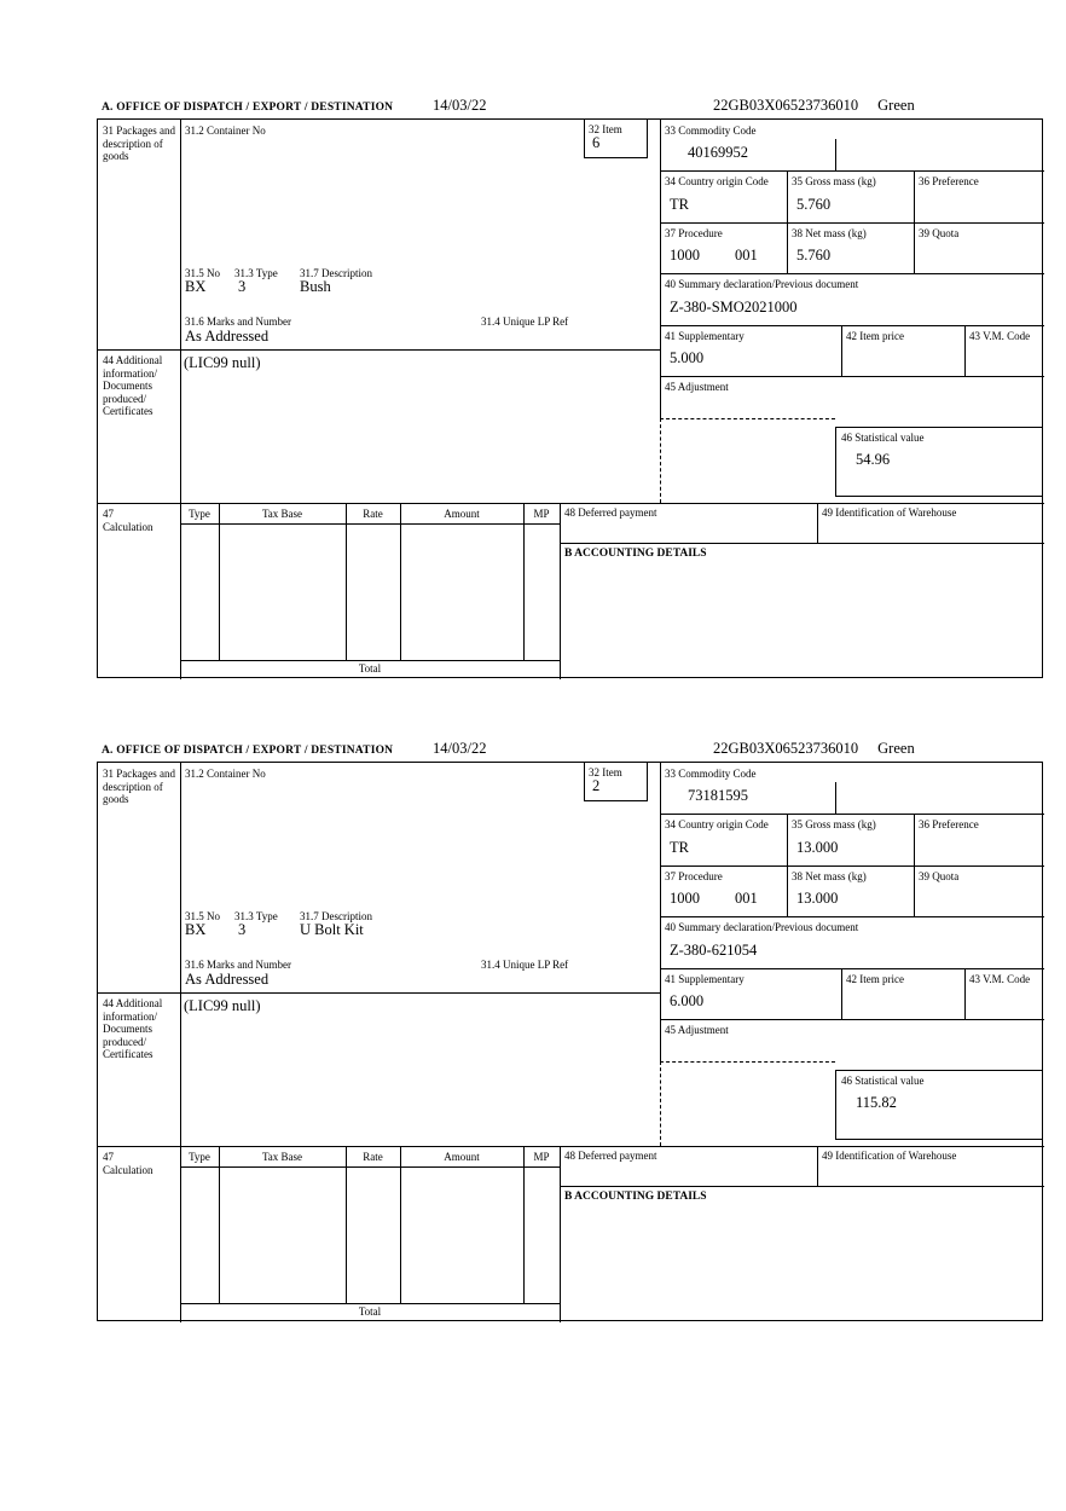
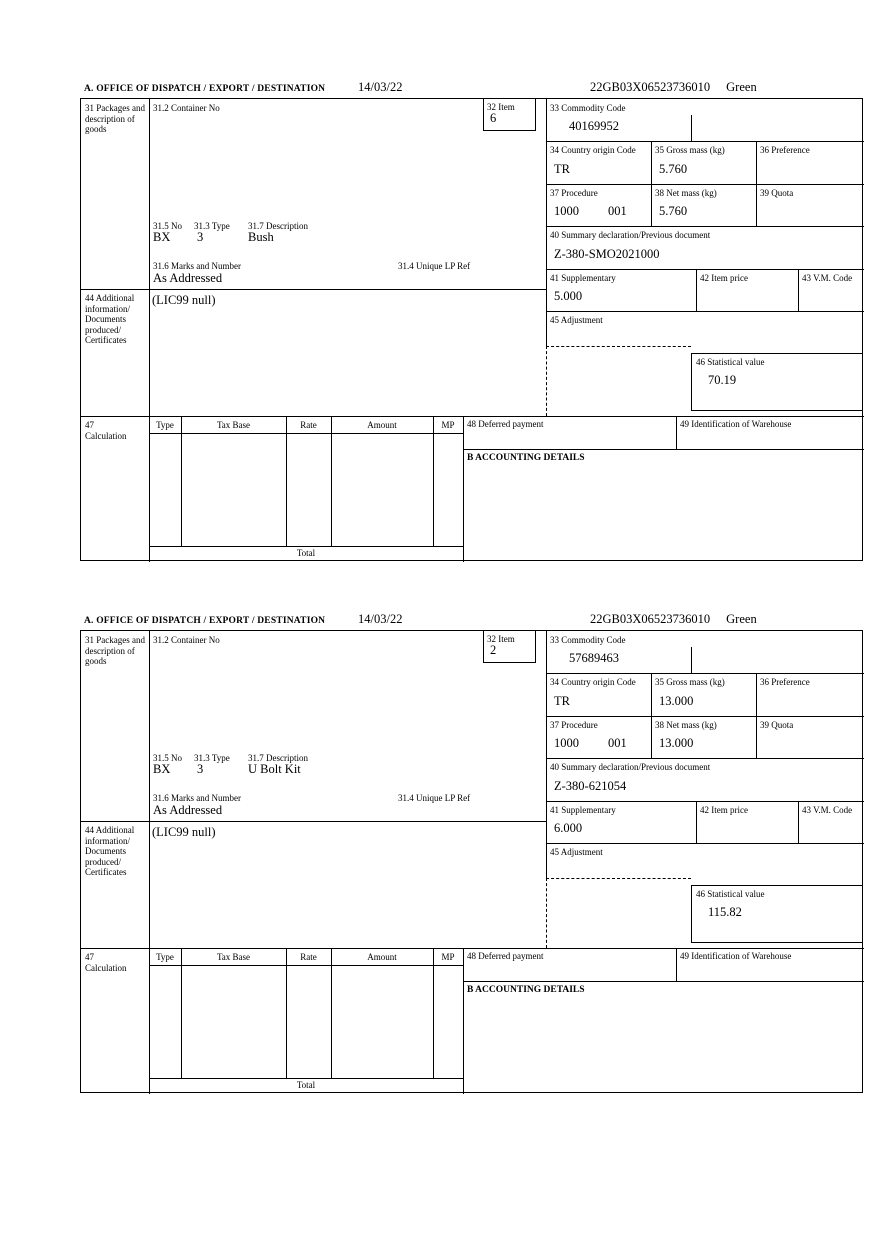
  A. OFFICE OF DISPATCH / EXPORT / DESTINATION
  14/03/22
  22GB03X06523736010 Green
  31 Packages and description of goods
  31.2 Container No
  32 Item
  6
  33 Commodity Code
  40169952
  34 Country origin Code
  TR
  35 Gross mass (kg)
  5.760
  36 Preference
  37 Procedure
  1000
  001
  38 Net mass (kg)
  5.760
  39 Quota
  31.5 No
  31.3 Type
  31.7 Description
  BX
  3
  Bush
  40 Summary declaration/Previous document
  Z-380-SMO2021000
  31.6 Marks and Number
  31.4 Unique LP Ref
  As Addressed
  41 Supplementary
  5.000
  42 Item price
  43 V.M. Code
  44 Additional information/ Documents produced/ Certificates
  (LIC99 null)
  45 Adjustment
  46 Statistical value
- 54.96
+ 70.19
  47 Calculation
  Type
  Tax Base
  Rate
  Amount
  MP
  48 Deferred payment
  49 Identification of Warehouse
  B ACCOUNTING DETAILS
  Total
  A. OFFICE OF DISPATCH / EXPORT / DESTINATION
  14/03/22
  22GB03X06523736010 Green
  31 Packages and description of goods
  31.2 Container No
  32 Item
  2
  33 Commodity Code
- 73181595
+ 57689463
  34 Country origin Code
  TR
  35 Gross mass (kg)
  13.000
  36 Preference
  37 Procedure
  1000
  001
  38 Net mass (kg)
  13.000
  39 Quota
  31.5 No
  31.3 Type
  31.7 Description
  BX
  3
  U Bolt Kit
  40 Summary declaration/Previous document
  Z-380-621054
  31.6 Marks and Number
  31.4 Unique LP Ref
  As Addressed
  41 Supplementary
  6.000
  42 Item price
  43 V.M. Code
  44 Additional information/ Documents produced/ Certificates
  (LIC99 null)
  45 Adjustment
  46 Statistical value
  115.82
  47 Calculation
  Type
  Tax Base
  Rate
  Amount
  MP
  48 Deferred payment
  49 Identification of Warehouse
  B ACCOUNTING DETAILS
  Total
